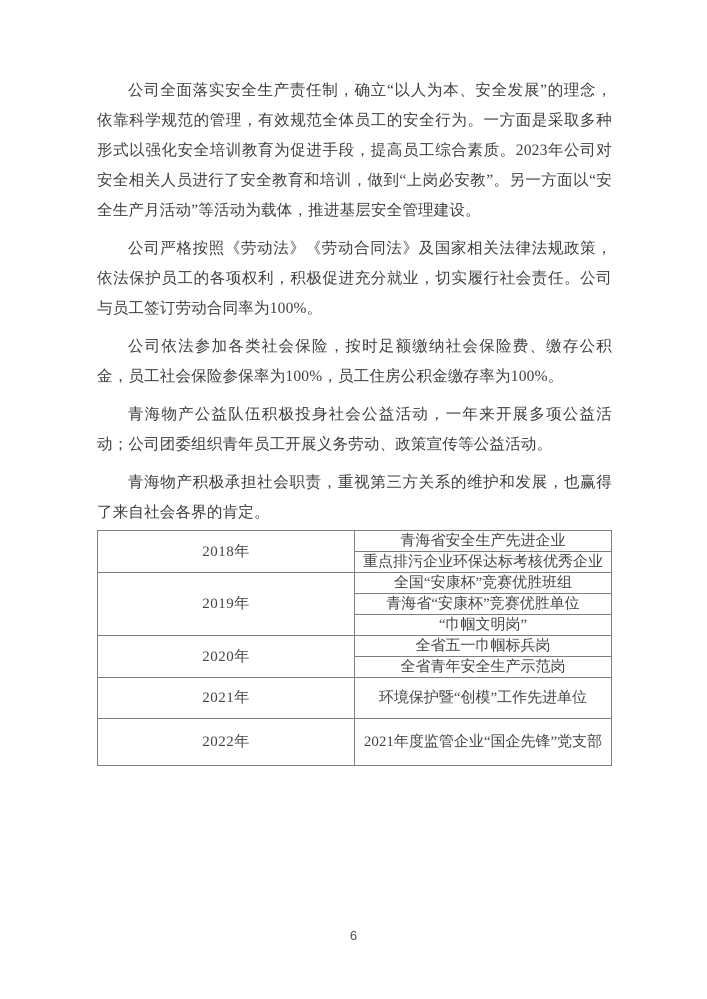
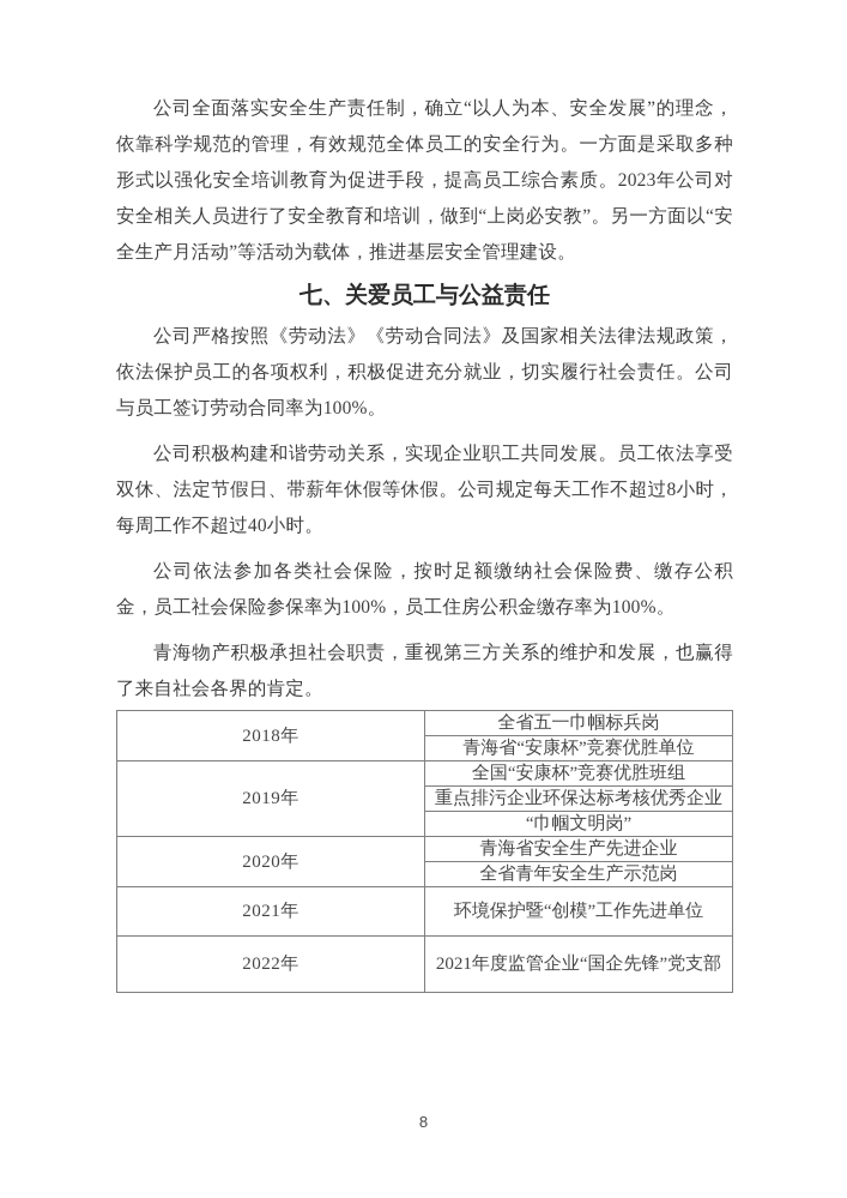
  公司全面落实安全生产责任制，确立“以人为本、安全发展”的理念，依靠科学规范的管理，有效规范全体员工的安全行为。一方面是采取多种形式以强化安全培训教育为促进手段，提高员工综合素质。2023年公司对安全相关人员进行了安全教育和培训，做到“上岗必安教”。另一方面以“安全生产月活动”等活动为载体，推进基层安全管理建设。
+ 七、关爱员工与公益责任
  公司严格按照《劳动法》《劳动合同法》及国家相关法律法规政策，依法保护员工的各项权利，积极促进充分就业，切实履行社会责任。公司与员工签订劳动合同率为100%。
+ 公司积极构建和谐劳动关系，实现企业职工共同发展。员工依法享受双休、法定节假日、带薪年休假等休假。公司规定每天工作不超过8小时，每周工作不超过40小时。
  公司依法参加各类社会保险，按时足额缴纳社会保险费、缴存公积金，员工社会保险参保率为100%，员工住房公积金缴存率为100%。
- 青海物产公益队伍积极投身社会公益活动，一年来开展多项公益活动；公司团委组织青年员工开展义务劳动、政策宣传等公益活动。
  青海物产积极承担社会职责，重视第三方关系的维护和发展，也赢得了来自社会各界的肯定。
- 2018年	青海省安全生产先进企业
+ 2018年	全省五一巾帼标兵岗
- 重点排污企业环保达标考核优秀企业
+ 青海省“安康杯”竞赛优胜单位
  2019年	全国“安康杯”竞赛优胜班组
- 青海省“安康杯”竞赛优胜单位
+ 重点排污企业环保达标考核优秀企业
  “巾帼文明岗”
- 2020年	全省五一巾帼标兵岗
+ 2020年	青海省安全生产先进企业
  全省青年安全生产示范岗
  2021年	环境保护暨“创模”工作先进单位
  2022年	2021年度监管企业“国企先锋”党支部
- 6
+ 8
